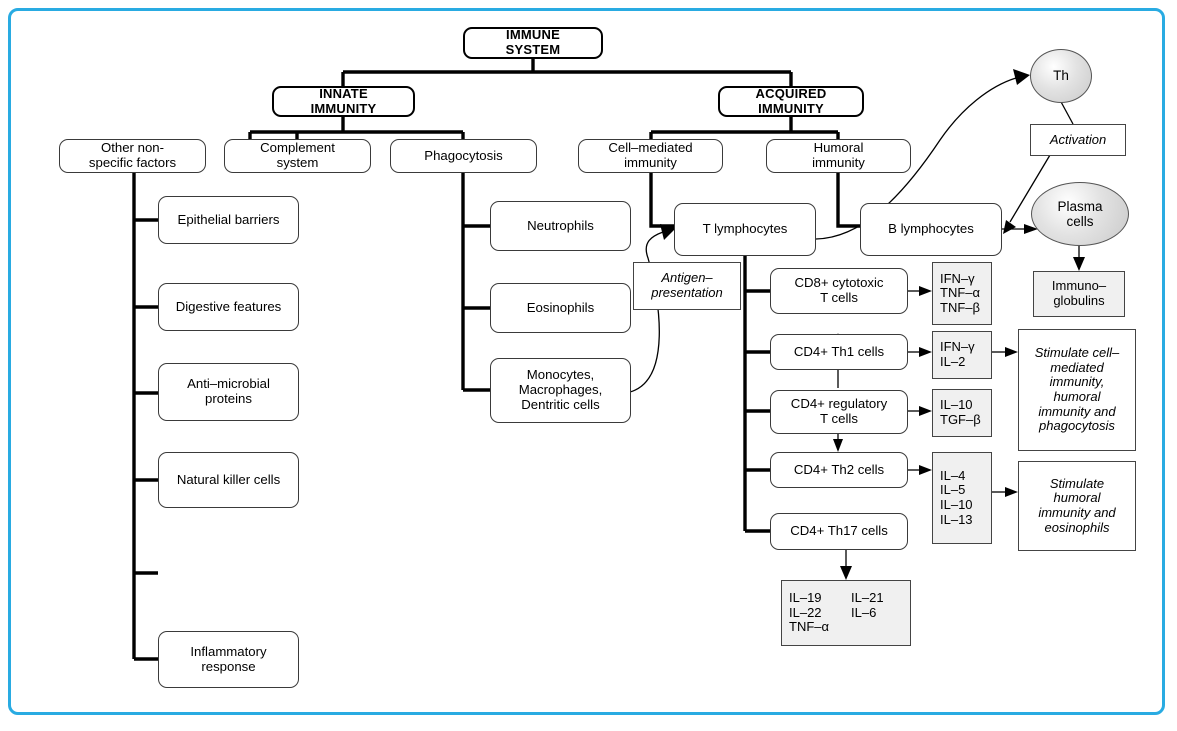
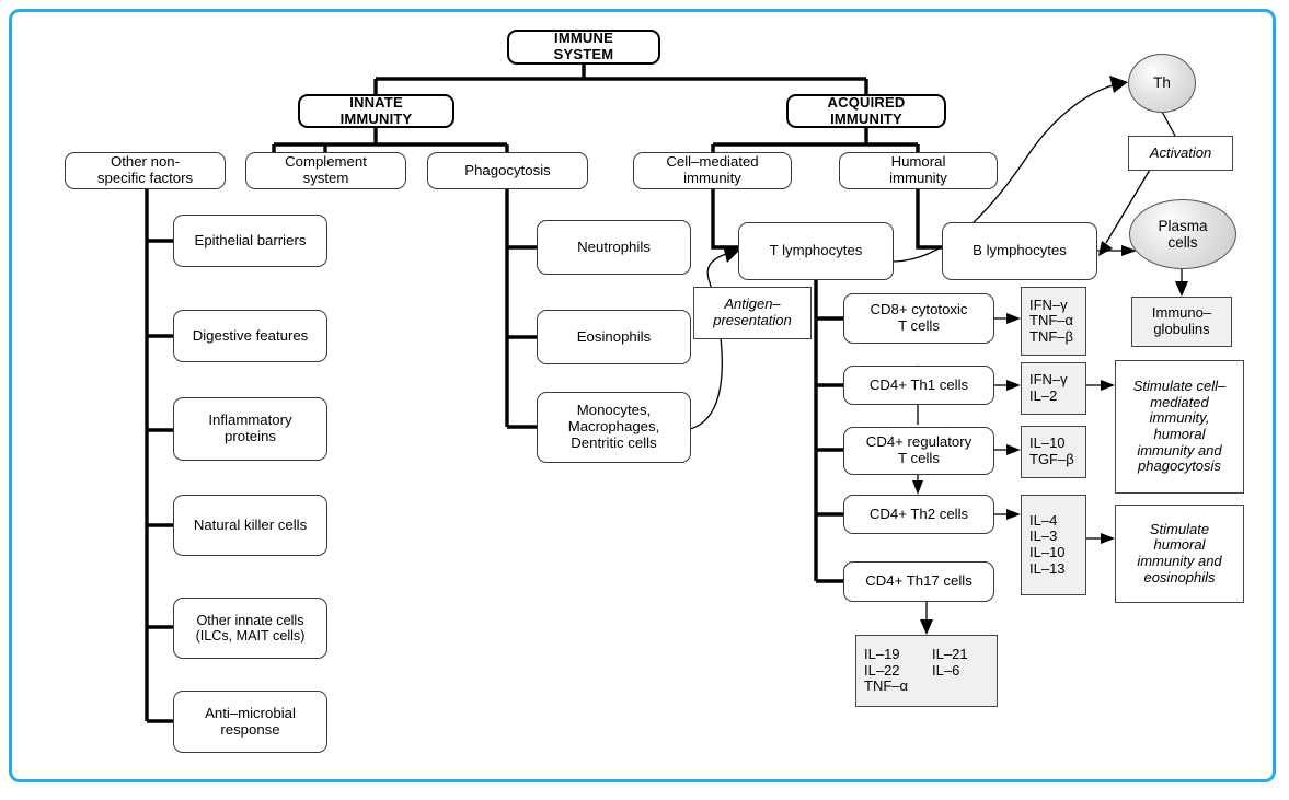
  IMMUNE
  SYSTEM
  INNATE
  IMMUNITY
  ACQUIRED
  IMMUNITY
  Other non-
  specific factors
  Complement
  system
  Phagocytosis
  Epithelial barriers
  Digestive features
- Anti–microbial
+ Inflammatory
  proteins
  Natural killer cells
+ Other innate cells
+ (ILCs, MAIT cells)
- Inflammatory
+ Anti–microbial
  response
  Neutrophils
  Eosinophils
  Monocytes,
  Macrophages,
  Dentritic cells
  Cell–mediated
  immunity
  Humoral
  immunity
  T lymphocytes
  B lymphocytes
  Antigen–
  presentation
  Activation
  Th
  Plasma
  cells
  Immuno–
  globulins
  CD8+ cytotoxic
  T cells
  CD4+ Th1 cells
  CD4+ regulatory
  T cells
  CD4+ Th2 cells
  CD4+ Th17 cells
  IFN–γ
  TNF–α
  TNF–β
  IFN–γ
  IL–2
  IL–10
  TGF–β
  IL–4
- IL–5
+ IL–3
  IL–10
  IL–13
  IL–19
  IL–22
  TNF–α
  IL–21
  IL–6
  Stimulate cell–
  mediated
  immunity,
  humoral
  immunity and
  phagocytosis
  Stimulate
  humoral
  immunity and
  eosinophils
